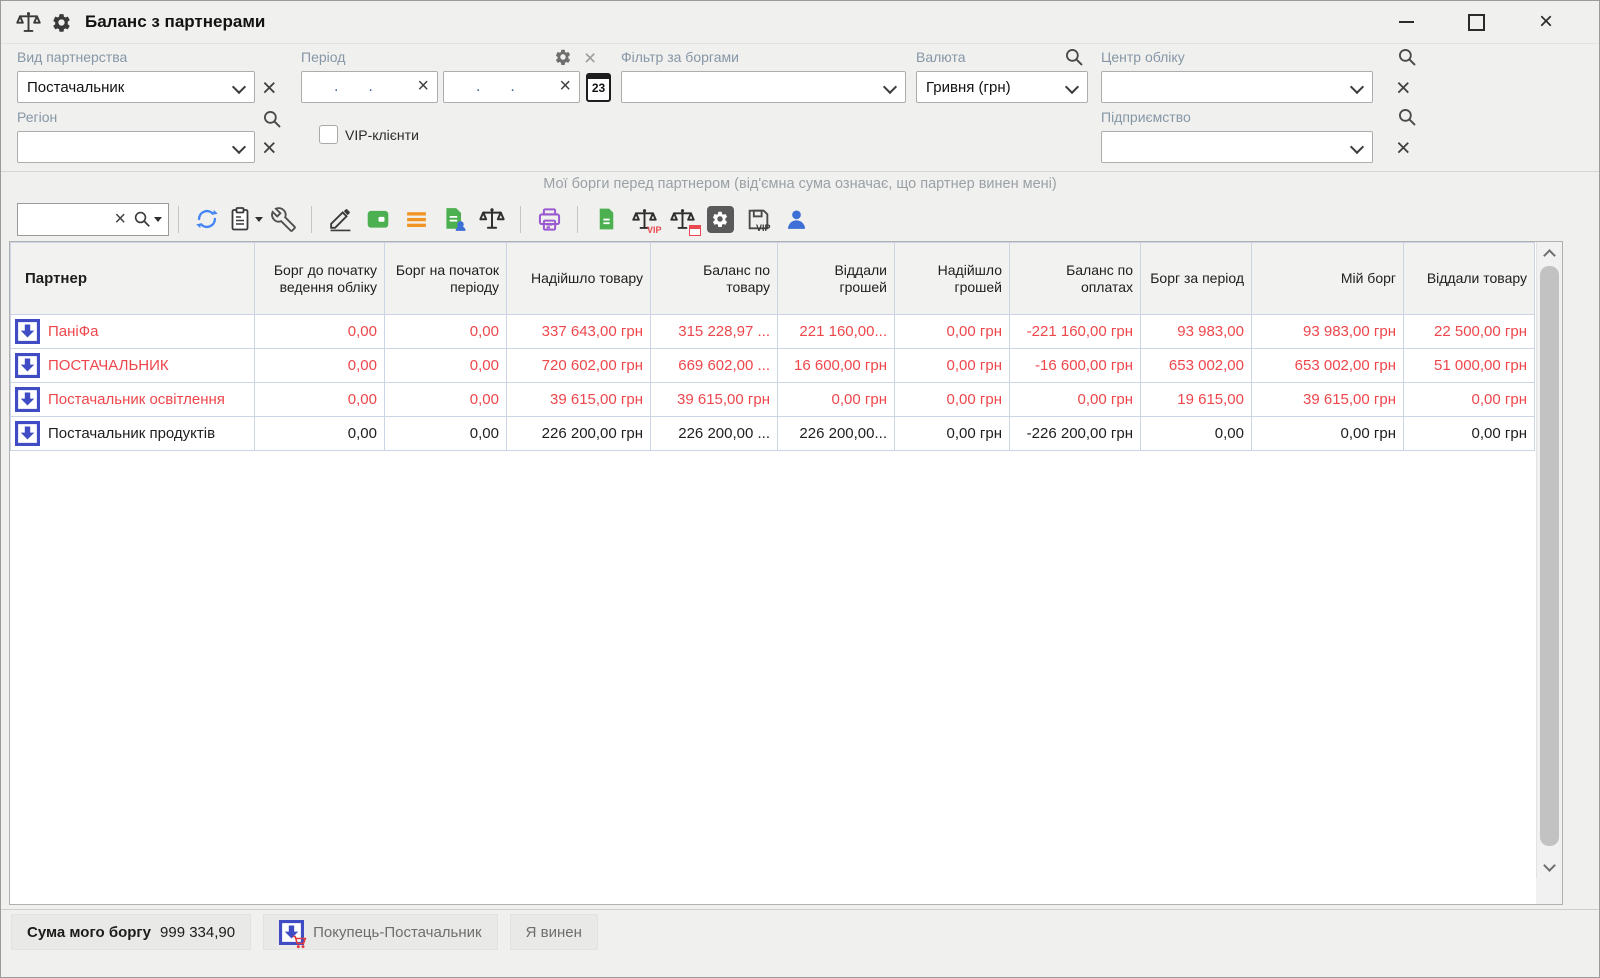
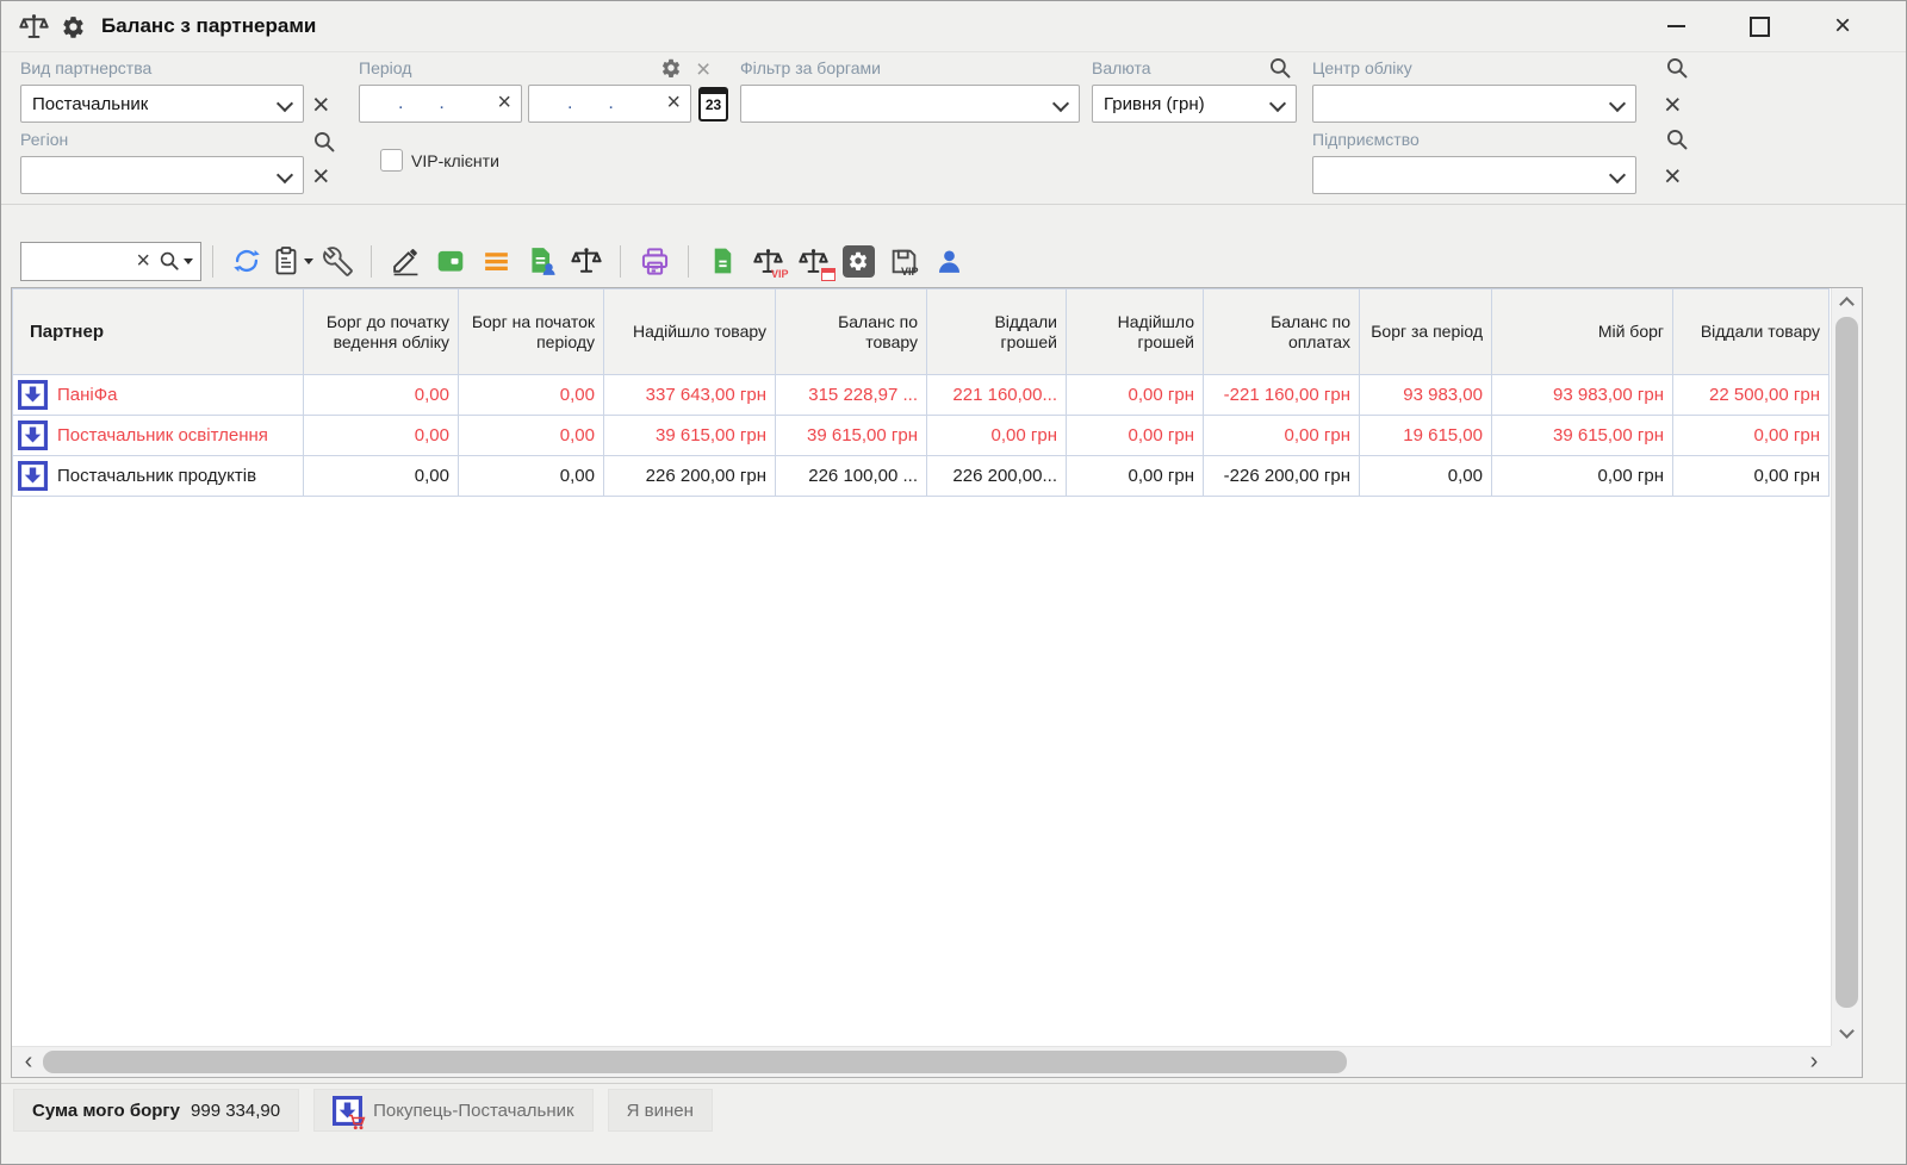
  Баланс з партнерами
  ×
  Вид партнерства
  Постачальник
  ×
  Регіон
  ×
  Період
  ×
  . .
  ×
  . .
  ×
  23
  VIP-клієнти
  Фільтр за боргами
  Валюта
  Гривня (грн)
  Центр обліку
  ×
  Підприємство
  ×
- Мої борги перед партнером (від'ємна сума означає, що партнер винен мені)
  ×
  VIP
  VIP
  Партнер	Борг до початку ведення обліку	Борг на початок періоду	Надійшло товару	Баланс по товару	Віддали грошей	Надійшло грошей	Баланс по оплатах	Борг за період	Мій борг	Віддали товару
  ПаніФа	0,00	0,00	337 643,00 грн	315 228,97 ...	221 160,00...	0,00 грн	-221 160,00 грн	93 983,00	93 983,00 грн	22 500,00 грн
- ПОСТАЧАЛЬНИК	0,00	0,00	720 602,00 грн	669 602,00 ...	16 600,00 грн	0,00 грн	-16 600,00 грн	653 002,00	653 002,00 грн	51 000,00 грн
  Постачальник освітлення	0,00	0,00	39 615,00 грн	39 615,00 грн	0,00 грн	0,00 грн	0,00 грн	19 615,00	39 615,00 грн	0,00 грн
- Постачальник продуктів	0,00	0,00	226 200,00 грн	226 200,00 ...	226 200,00...	0,00 грн	-226 200,00 грн	0,00	0,00 грн	0,00 грн
+ Постачальник продуктів	0,00	0,00	226 200,00 грн	226 100,00 ...	226 200,00...	0,00 грн	-226 200,00 грн	0,00	0,00 грн	0,00 грн
+ ‹
+ ›
  Сума мого боргу
  999 334,90
  Покупець-Постачальник
  Я винен
